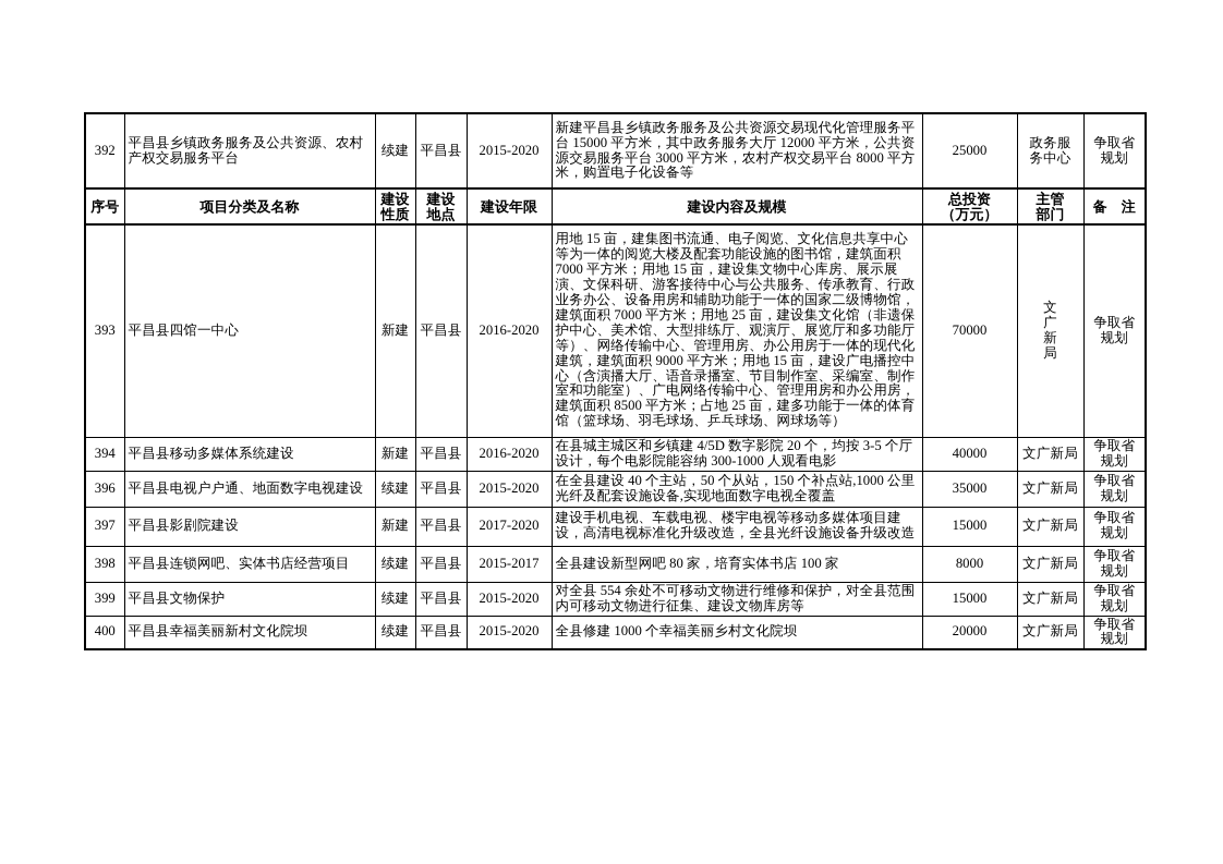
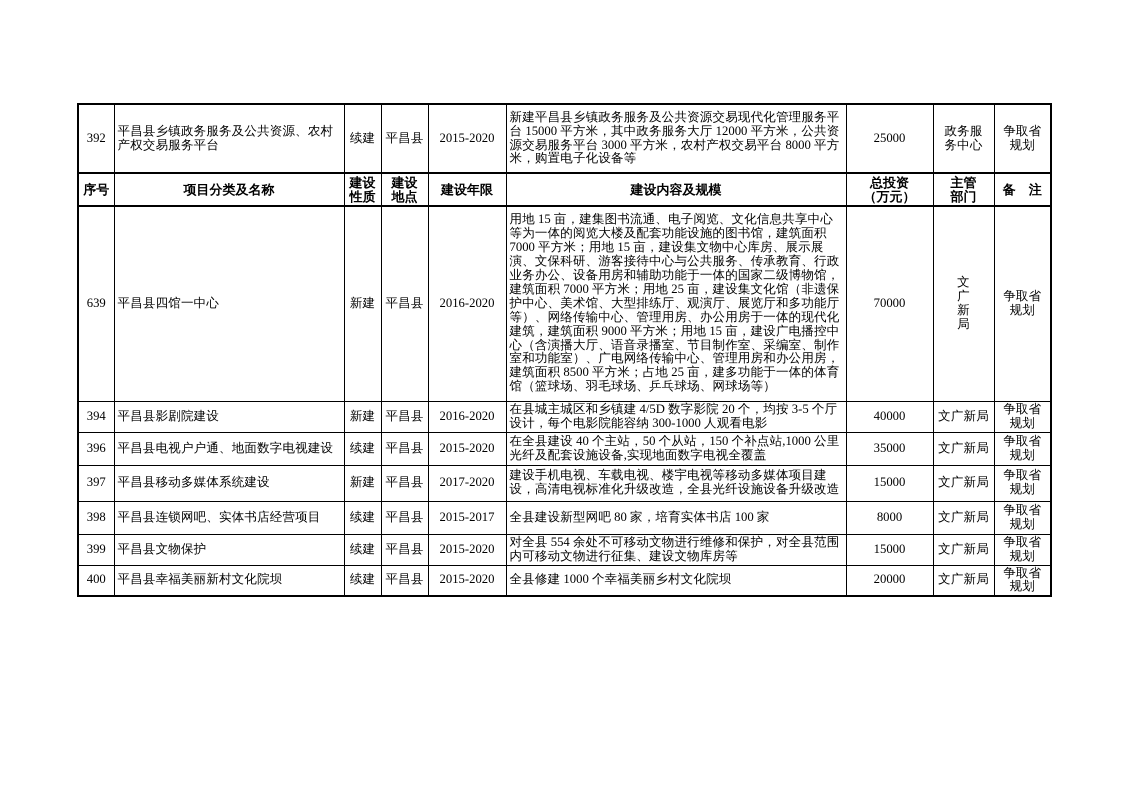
  392	平昌县乡镇政务服务及公共资源、农村产权交易服务平台	续建	平昌县	2015-2020	新建平昌县乡镇政务服务及公共资源交易现代化管理服务平台 15000 平方米，其中政务服务大厅 12000 平方米，公共资源交易服务平台 3000 平方米，农村产权交易平台 8000 平方米，购置电子化设备等	25000	政务服 务中心	争取省 规划
  序号	项目分类及名称	建设 性质	建设 地点	建设年限	建设内容及规模	总投资 （万元）	主管 部门	备 注
- 393	平昌县四馆一中心	新建	平昌县	2016-2020	用地 15 亩，建集图书流通、电子阅览、文化信息共享中心等为一体的阅览大楼及配套功能设施的图书馆，建筑面积 7000 平方米；用地 15 亩，建设集文物中心库房、展示展演、文保科研、游客接待中心与公共服务、传承教育、行政业务办公、设备用房和辅助功能于一体的国家二级博物馆，建筑面积 7000 平方米；用地 25 亩，建设集文化馆（非遗保护中心、美术馆、大型排练厅、观演厅、展览厅和多功能厅等）、网络传输中心、管理用房、办公用房于一体的现代化建筑，建筑面积 9000 平方米；用地 15 亩，建设广电播控中心（含演播大厅、语音录播室、节目制作室、采编室、制作室和功能室）、广电网络传输中心、管理用房和办公用房，建筑面积 8500 平方米；占地 25 亩，建多功能于一体的体育馆（篮球场、羽毛球场、乒乓球场、网球场等）	70000	文 广 新 局	争取省 规划
+ 639	平昌县四馆一中心	新建	平昌县	2016-2020	用地 15 亩，建集图书流通、电子阅览、文化信息共享中心等为一体的阅览大楼及配套功能设施的图书馆，建筑面积 7000 平方米；用地 15 亩，建设集文物中心库房、展示展演、文保科研、游客接待中心与公共服务、传承教育、行政业务办公、设备用房和辅助功能于一体的国家二级博物馆，建筑面积 7000 平方米；用地 25 亩，建设集文化馆（非遗保护中心、美术馆、大型排练厅、观演厅、展览厅和多功能厅等）、网络传输中心、管理用房、办公用房于一体的现代化建筑，建筑面积 9000 平方米；用地 15 亩，建设广电播控中心（含演播大厅、语音录播室、节目制作室、采编室、制作室和功能室）、广电网络传输中心、管理用房和办公用房，建筑面积 8500 平方米；占地 25 亩，建多功能于一体的体育馆（篮球场、羽毛球场、乒乓球场、网球场等）	70000	文 广 新 局	争取省 规划
- 394	平昌县移动多媒体系统建设	新建	平昌县	2016-2020	在县城主城区和乡镇建 4/5D 数字影院 20 个，均按 3-5 个厅设计，每个电影院能容纳 300-1000 人观看电影	40000	文广新局	争取省 规划
+ 394	平昌县影剧院建设	新建	平昌县	2016-2020	在县城主城区和乡镇建 4/5D 数字影院 20 个，均按 3-5 个厅设计，每个电影院能容纳 300-1000 人观看电影	40000	文广新局	争取省 规划
  396	平昌县电视户户通、地面数字电视建设	续建	平昌县	2015-2020	在全县建设 40 个主站，50 个从站，150 个补点站,1000 公里光纤及配套设施设备,实现地面数字电视全覆盖	35000	文广新局	争取省 规划
- 397	平昌县影剧院建设	新建	平昌县	2017-2020	建设手机电视、车载电视、楼宇电视等移动多媒体项目建设，高清电视标准化升级改造，全县光纤设施设备升级改造	15000	文广新局	争取省 规划
+ 397	平昌县移动多媒体系统建设	新建	平昌县	2017-2020	建设手机电视、车载电视、楼宇电视等移动多媒体项目建设，高清电视标准化升级改造，全县光纤设施设备升级改造	15000	文广新局	争取省 规划
  398	平昌县连锁网吧、实体书店经营项目	续建	平昌县	2015-2017	全县建设新型网吧 80 家，培育实体书店 100 家	8000	文广新局	争取省 规划
  399	平昌县文物保护	续建	平昌县	2015-2020	对全县 554 余处不可移动文物进行维修和保护，对全县范围内可移动文物进行征集、建设文物库房等	15000	文广新局	争取省 规划
  400	平昌县幸福美丽新村文化院坝	续建	平昌县	2015-2020	全县修建 1000 个幸福美丽乡村文化院坝	20000	文广新局	争取省 规划
